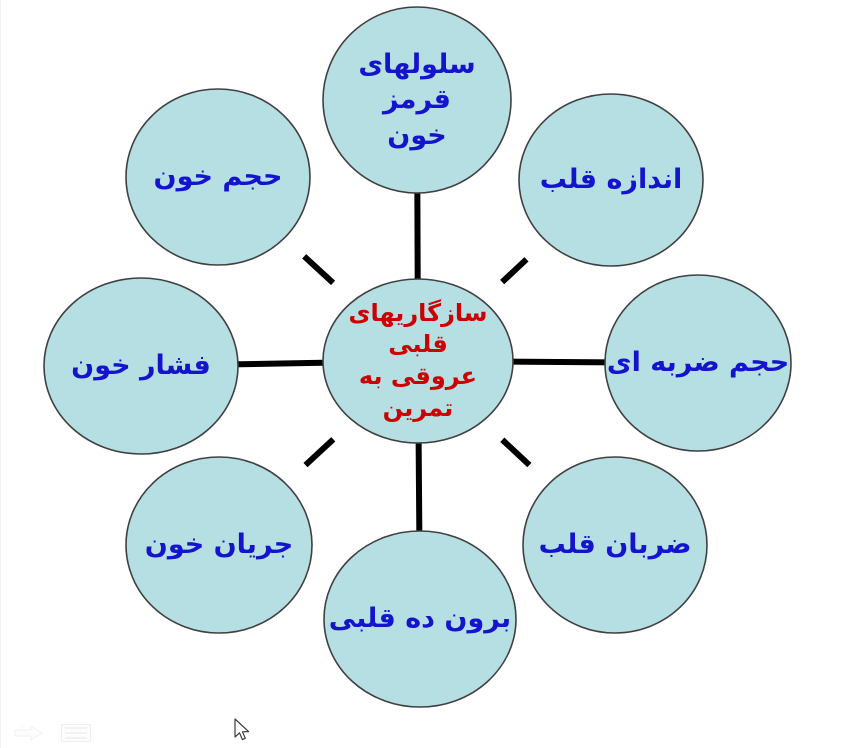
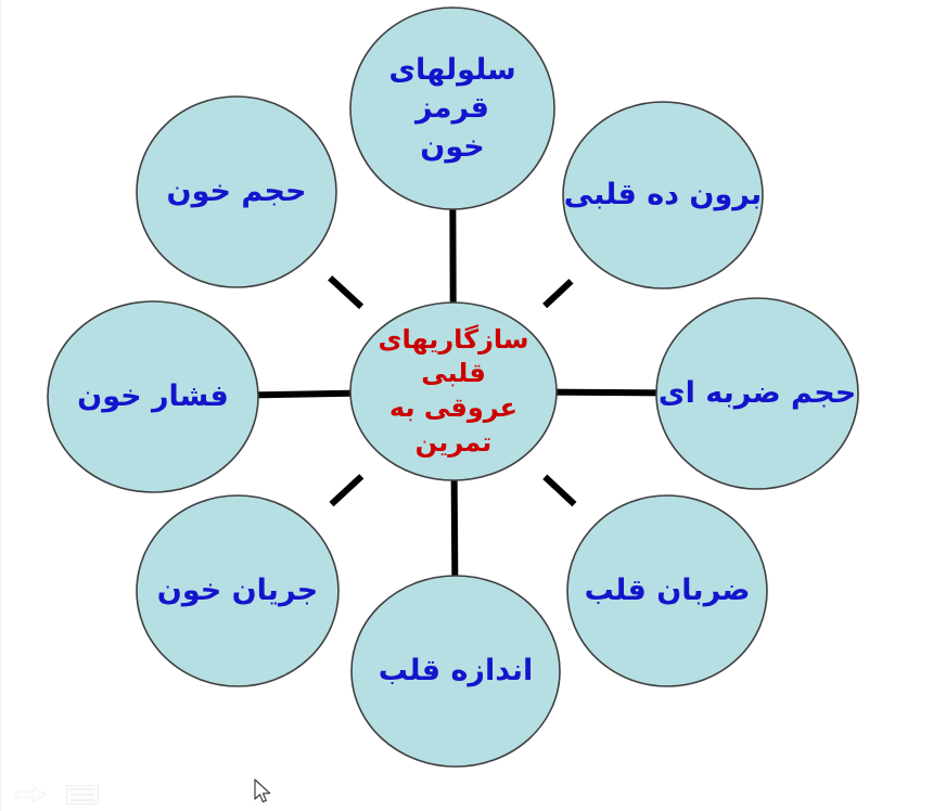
  سازگاریهای قلبی
  عروقی به
  تمرین
  سلولهای قرمز
  خون
- اندازه قلب
+ برون ده قلبی
  حجم ضربه ای
  ضربان قلب
- برون ده قلبی
+ اندازه قلب
  جریان خون
  فشار خون
  حجم خون
